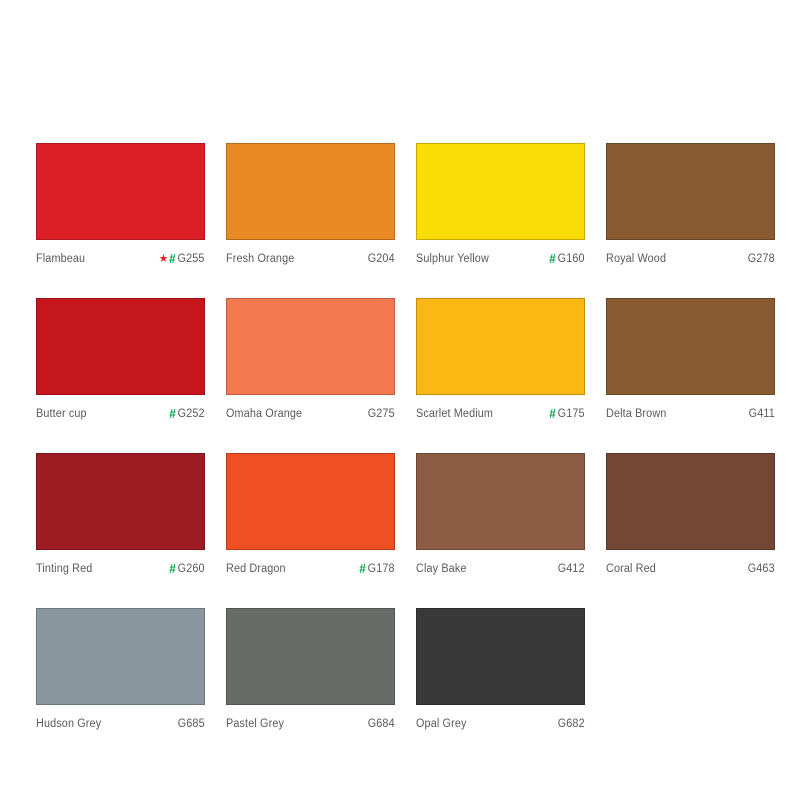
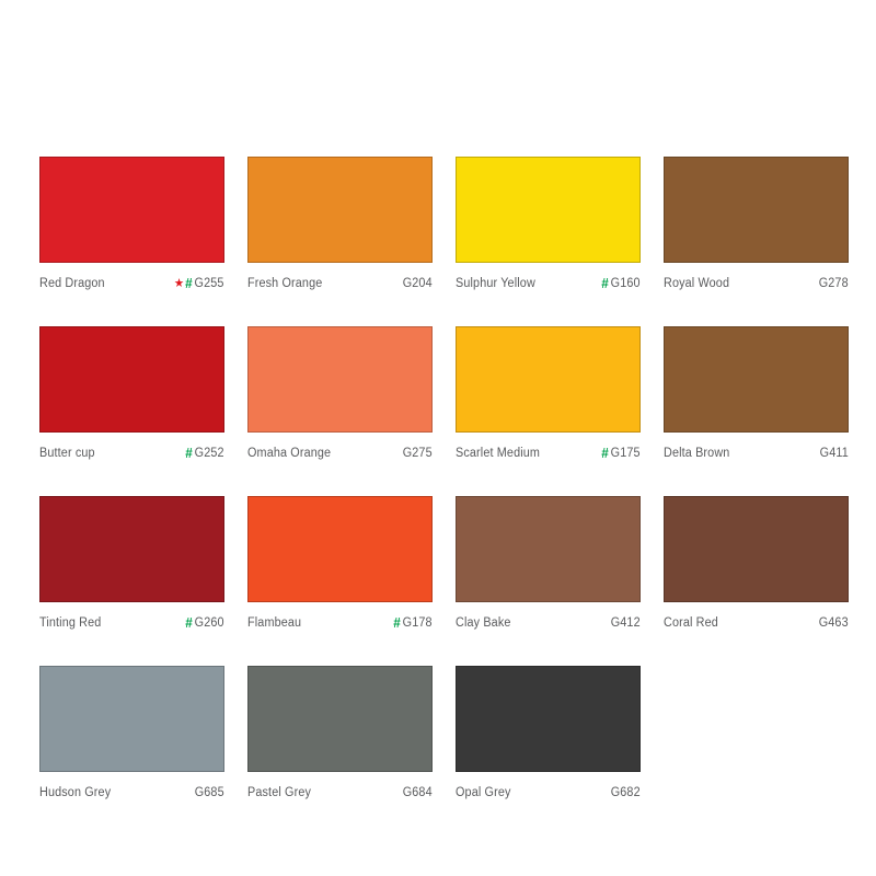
- Flambeau
+ Red Dragon
  ★
  #
  G255
  Fresh Orange
  G204
  Sulphur Yellow
  #
  G160
  Royal Wood
  G278
  Butter cup
  #
  G252
  Omaha Orange
  G275
  Scarlet Medium
  #
  G175
  Delta Brown
  G411
  Tinting Red
  #
  G260
- Red Dragon
+ Flambeau
  #
  G178
  Clay Bake
  G412
  Coral Red
  G463
  Hudson Grey
  G685
  Pastel Grey
  G684
  Opal Grey
  G682
